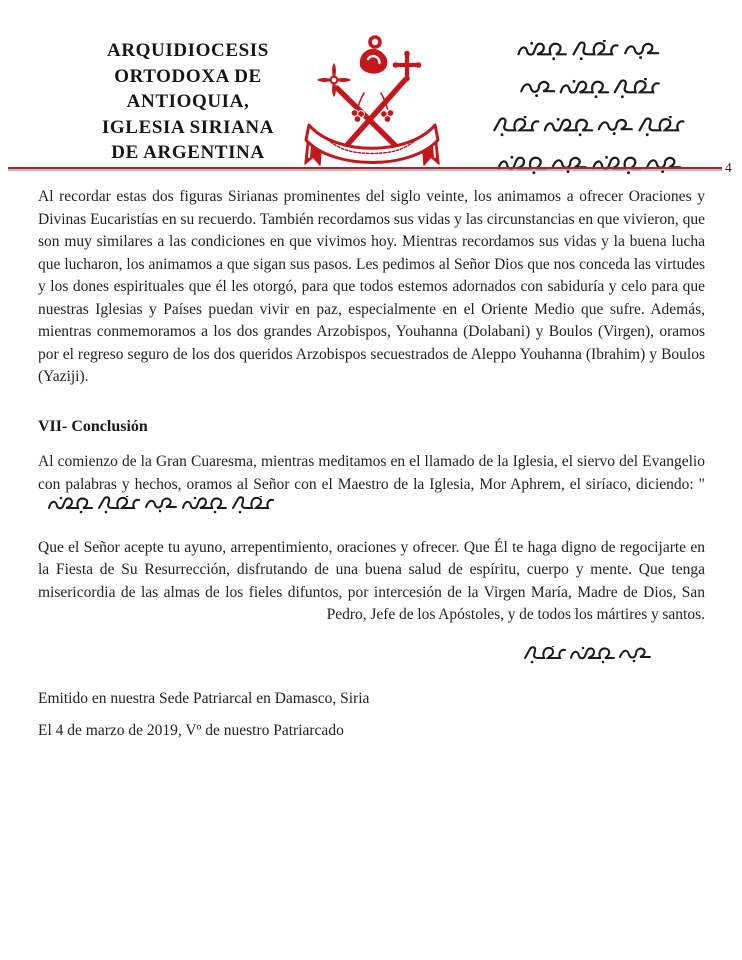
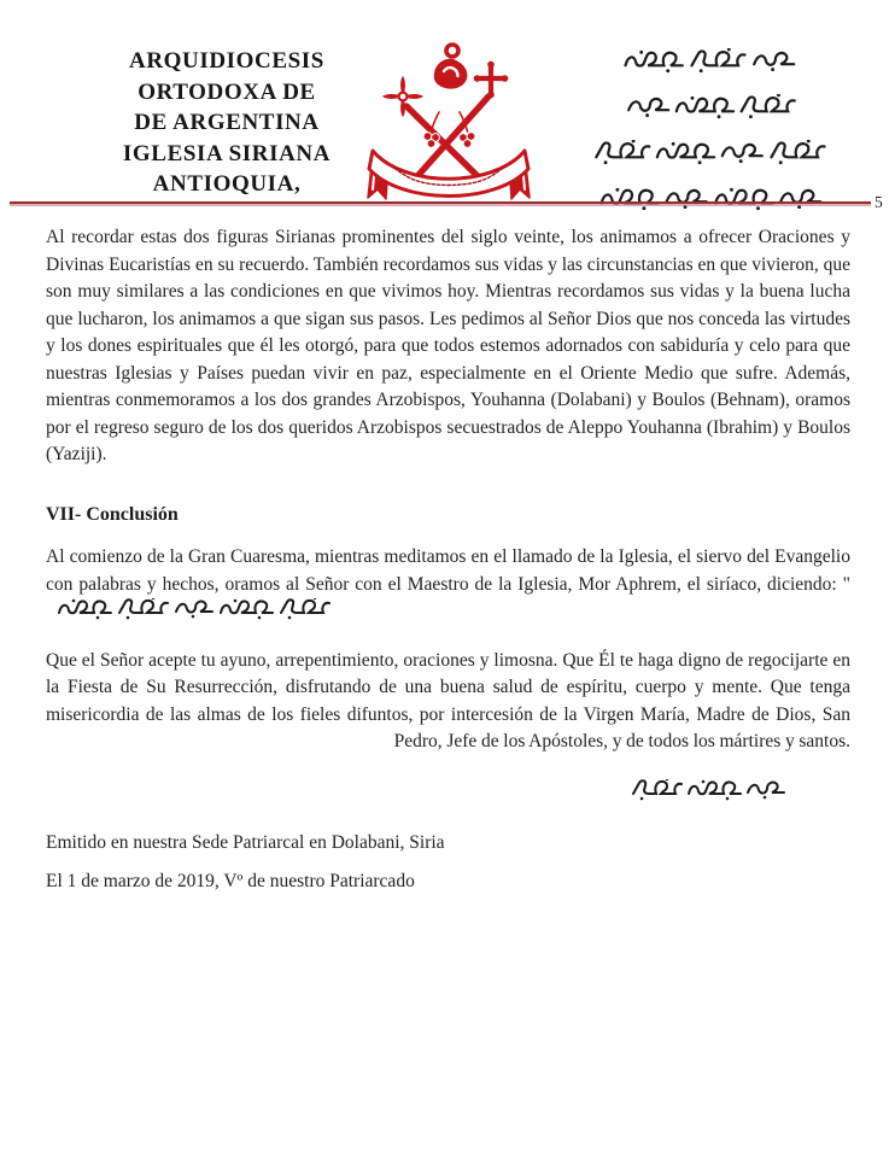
  ARQUIDIOCESIS
  ORTODOXA DE
- ANTIOQUIA,
+ DE ARGENTINA
  IGLESIA SIRIANA
- DE ARGENTINA
+ ANTIOQUIA,
- 4
+ 5
- Al recordar estas dos figuras Sirianas prominentes del siglo veinte, los animamos a ofrecer Oraciones y Divinas Eucaristías en su recuerdo. También recordamos sus vidas y las circunstancias en que vivieron, que son muy similares a las condiciones en que vivimos hoy. Mientras recordamos sus vidas y la buena lucha que lucharon, los animamos a que sigan sus pasos. Les pedimos al Señor Dios que nos conceda las virtudes y los dones espirituales que él les otorgó, para que todos estemos adornados con sabiduría y celo para que nuestras Iglesias y Países puedan vivir en paz, especialmente en el Oriente Medio que sufre. Además, mientras conmemoramos a los dos grandes Arzobispos, Youhanna (Dolabani) y Boulos (Virgen), oramos por el regreso seguro de los dos queridos Arzobispos secuestrados de Aleppo Youhanna (Ibrahim) y Boulos (Yaziji).
+ Al recordar estas dos figuras Sirianas prominentes del siglo veinte, los animamos a ofrecer Oraciones y Divinas Eucaristías en su recuerdo. También recordamos sus vidas y las circunstancias en que vivieron, que son muy similares a las condiciones en que vivimos hoy. Mientras recordamos sus vidas y la buena lucha que lucharon, los animamos a que sigan sus pasos. Les pedimos al Señor Dios que nos conceda las virtudes y los dones espirituales que él les otorgó, para que todos estemos adornados con sabiduría y celo para que nuestras Iglesias y Países puedan vivir en paz, especialmente en el Oriente Medio que sufre. Además, mientras conmemoramos a los dos grandes Arzobispos, Youhanna (Dolabani) y Boulos (Behnam), oramos por el regreso seguro de los dos queridos Arzobispos secuestrados de Aleppo Youhanna (Ibrahim) y Boulos (Yaziji).
  VII- Conclusión
  Al comienzo de la Gran Cuaresma, mientras meditamos en el llamado de la Iglesia, el siervo del Evangelio con palabras y hechos, oramos al Señor con el Maestro de la Iglesia, Mor Aphrem, el siríaco, diciendo: "
- Que el Señor acepte tu ayuno, arrepentimiento, oraciones y ofrecer. Que Él te haga digno de regocijarte en la Fiesta de Su Resurrección, disfrutando de una buena salud de espíritu, cuerpo y mente. Que tenga misericordia de las almas de los fieles difuntos, por intercesión de la Virgen María, Madre de Dios, San Pedro, Jefe de los Apóstoles, y de todos los mártires y santos.
+ Que el Señor acepte tu ayuno, arrepentimiento, oraciones y limosna. Que Él te haga digno de regocijarte en la Fiesta de Su Resurrección, disfrutando de una buena salud de espíritu, cuerpo y mente. Que tenga misericordia de las almas de los fieles difuntos, por intercesión de la Virgen María, Madre de Dios, San Pedro, Jefe de los Apóstoles, y de todos los mártires y santos.
- Emitido en nuestra Sede Patriarcal en Damasco, Siria
+ Emitido en nuestra Sede Patriarcal en Dolabani, Siria
- El 4 de marzo de 2019, Vº de nuestro Patriarcado
+ El 1 de marzo de 2019, Vº de nuestro Patriarcado
